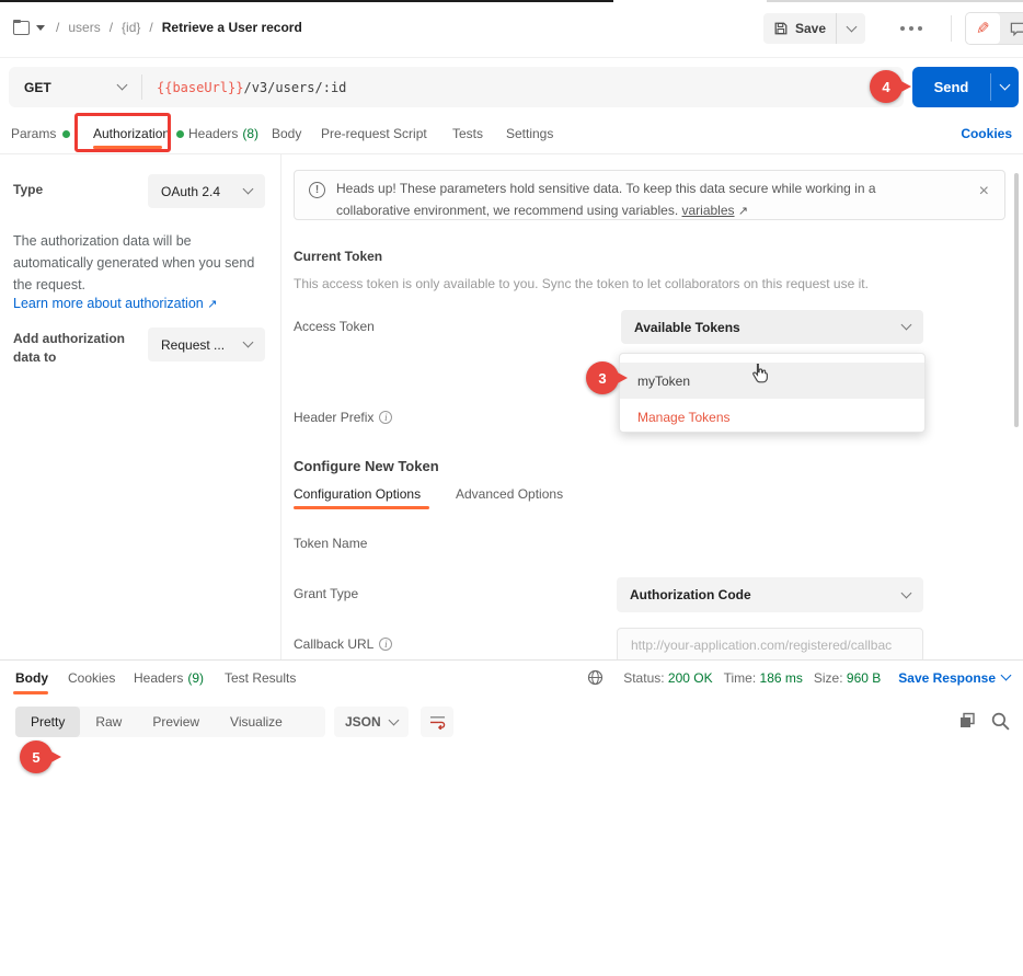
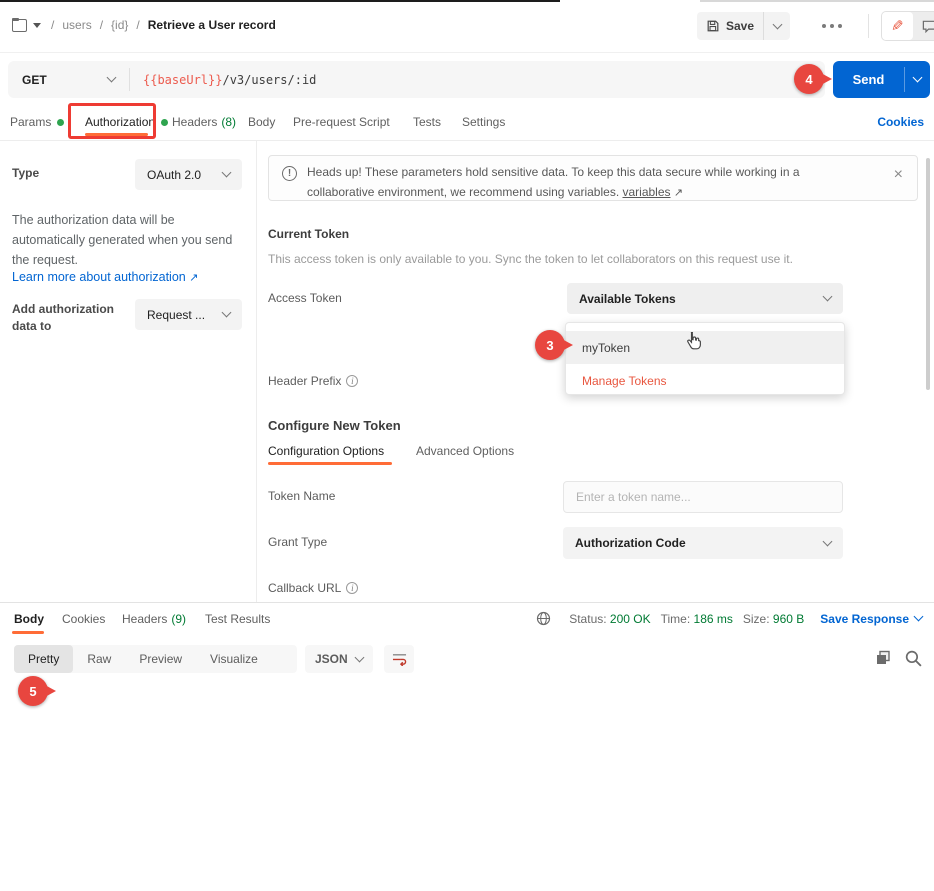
  /
  users
  /
  {id}
  /
  Retrieve a User record
  Save
  GET
  {{baseUrl}}
  /v3/users/:id
  Send
  Params
  Authorization
  Headers
  (8)
  Body
  Pre-request Script
  Tests
  Settings
  Cookies
  Type
- OAuth 2.4
+ OAuth 2.0
  The authorization data will be automatically generated when you send the request.
  Learn more about authorization ↗
  Add authorization data to
  Request ...
  !
  Heads up! These parameters hold sensitive data. To keep this data secure while working in a collaborative environment, we recommend using variables. variables ↗
  ×
  Current Token
  This access token is only available to you. Sync the token to let collaborators on this request use it.
  Access Token
  Available Tokens
  myToken
  Manage Tokens
  Header Prefix
  i
  Configure New Token
  Configuration Options
  Advanced Options
  Token Name
+ Enter a token name...
  Grant Type
  Authorization Code
  Callback URL
  i
- http://your-application.com/registered/callbac
  Body
  Cookies
  Headers
  (9)
  Test Results
  Status: 200 OK
  Time: 186 ms
  Size: 960 B
  Save Response
  Pretty
  Raw
  Preview
  Visualize
  JSON
  4
  3
  5
